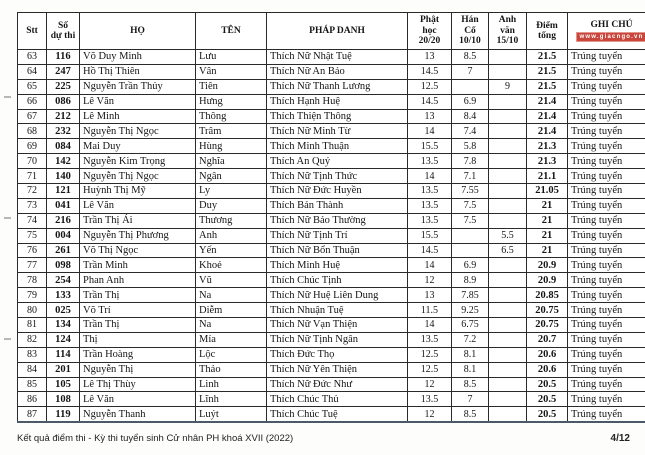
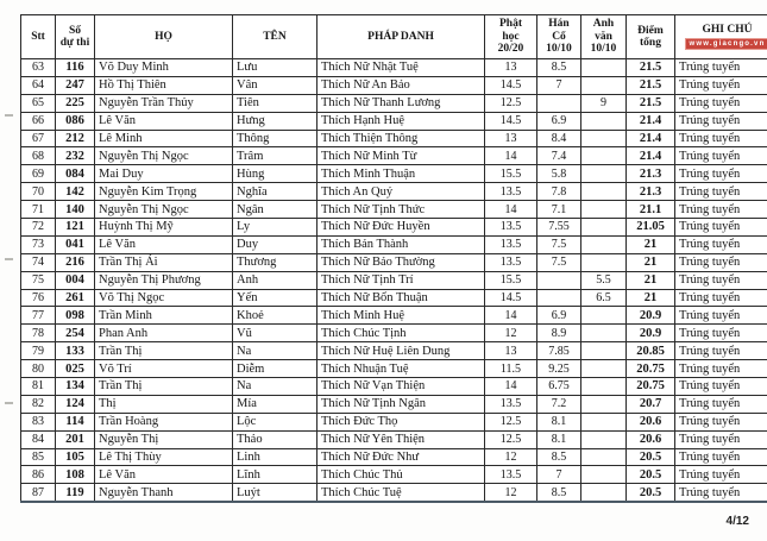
- Stt	Số dự thi	HỌ	TÊN	PHÁP DANH	Phật học 20/20	Hán Cổ 10/10	Anh văn 15/10	Điểm tổng	GHI CHÚ
+ Stt	Số dự thi	HỌ	TÊN	PHÁP DANH	Phật học 20/20	Hán Cổ 10/10	Anh văn 10/10	Điểm tổng	GHI CHÚ
  63	116	Võ Duy Minh	Lưu	Thích Nữ Nhật Tuệ	13	8.5		21.5	Trúng tuyển
  64	247	Hồ Thị Thiên	Vân	Thích Nữ An Bảo	14.5	7		21.5	Trúng tuyển
  65	225	Nguyễn Trần Thủy	Tiên	Thích Nữ Thanh Lương	12.5		9	21.5	Trúng tuyển
  66	086	Lê Văn	Hưng	Thích Hạnh Huệ	14.5	6.9		21.4	Trúng tuyển
  67	212	Lê Minh	Thông	Thích Thiện Thông	13	8.4		21.4	Trúng tuyển
  68	232	Nguyễn Thị Ngọc	Trâm	Thích Nữ Minh Từ	14	7.4		21.4	Trúng tuyển
  69	084	Mai Duy	Hùng	Thích Minh Thuận	15.5	5.8		21.3	Trúng tuyển
  70	142	Nguyễn Kim Trọng	Nghĩa	Thích An Quý	13.5	7.8		21.3	Trúng tuyển
  71	140	Nguyễn Thị Ngọc	Ngân	Thích Nữ Tịnh Thức	14	7.1		21.1	Trúng tuyển
  72	121	Huỳnh Thị Mỹ	Ly	Thích Nữ Đức Huyền	13.5	7.55		21.05	Trúng tuyển
  73	041	Lê Văn	Duy	Thích Bản Thành	13.5	7.5		21	Trúng tuyển
  74	216	Trần Thị Ái	Thương	Thích Nữ Bảo Thường	13.5	7.5		21	Trúng tuyển
  75	004	Nguyễn Thị Phương	Anh	Thích Nữ Tịnh Trí	15.5		5.5	21	Trúng tuyển
  76	261	Võ Thị Ngọc	Yến	Thích Nữ Bổn Thuận	14.5		6.5	21	Trúng tuyển
  77	098	Trần Minh	Khoẻ	Thích Minh Huệ	14	6.9		20.9	Trúng tuyển
  78	254	Phan Anh	Vũ	Thích Chúc Tịnh	12	8.9		20.9	Trúng tuyển
  79	133	Trần Thị	Na	Thích Nữ Huệ Liên Dung	13	7.85		20.85	Trúng tuyển
  80	025	Võ Trí	Diễm	Thích Nhuận Tuệ	11.5	9.25		20.75	Trúng tuyển
  81	134	Trần Thị	Na	Thích Nữ Vạn Thiện	14	6.75		20.75	Trúng tuyển
  82	124	Thị	Mía	Thích Nữ Tịnh Ngân	13.5	7.2		20.7	Trúng tuyển
  83	114	Trần Hoàng	Lộc	Thích Đức Thọ	12.5	8.1		20.6	Trúng tuyển
  84	201	Nguyễn Thị	Thảo	Thích Nữ Yên Thiện	12.5	8.1		20.6	Trúng tuyển
  85	105	Lê Thị Thùy	Linh	Thích Nữ Đức Như	12	8.5		20.5	Trúng tuyển
  86	108	Lê Văn	Lĩnh	Thích Chúc Thủ	13.5	7		20.5	Trúng tuyển
  87	119	Nguyễn Thanh	Luýt	Thích Chúc Tuệ	12	8.5		20.5	Trúng tuyển
- Kết quả điểm thi - Kỳ thi tuyển sinh Cử nhân PH khoá XVII (2022)
  4/12
